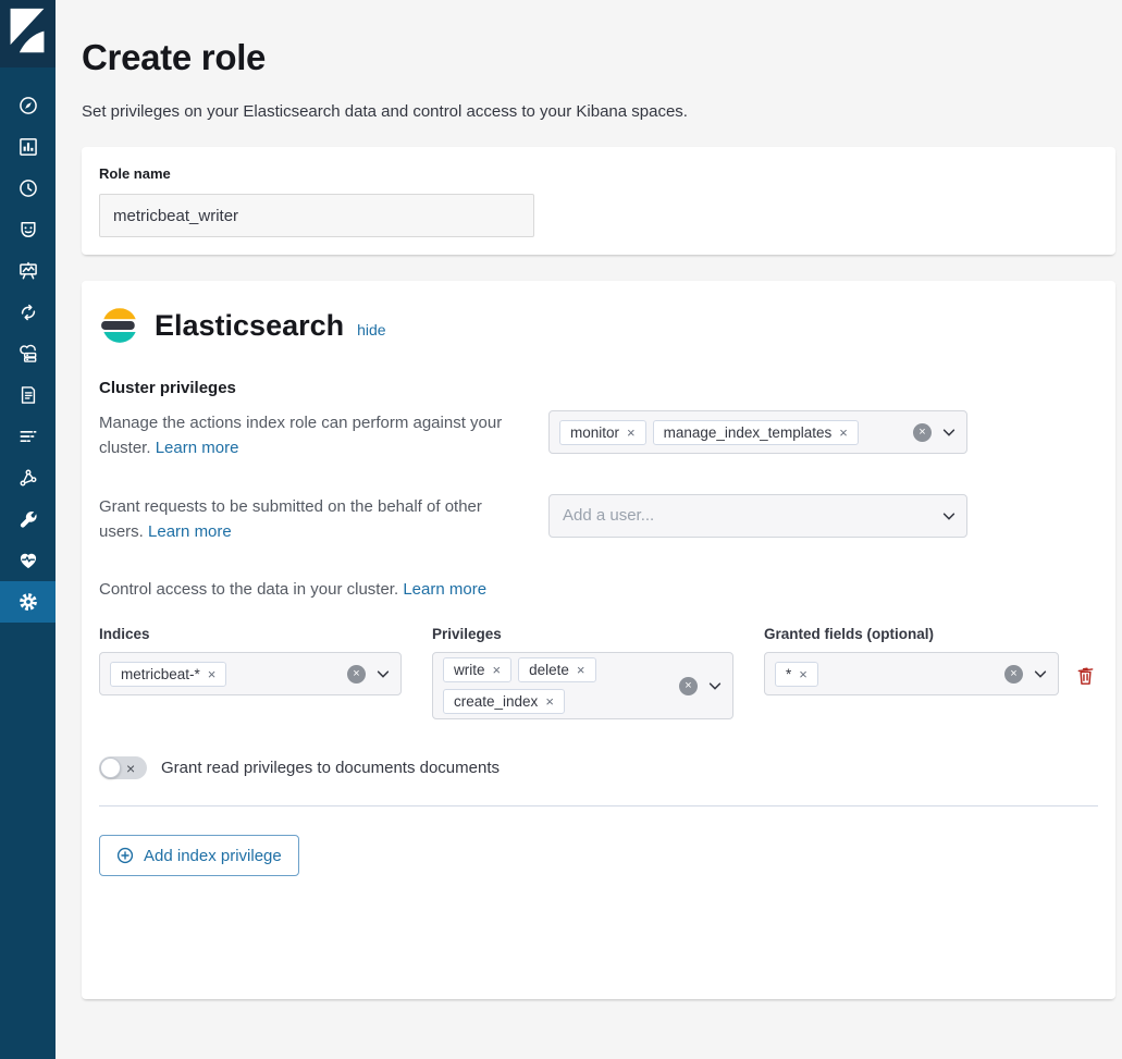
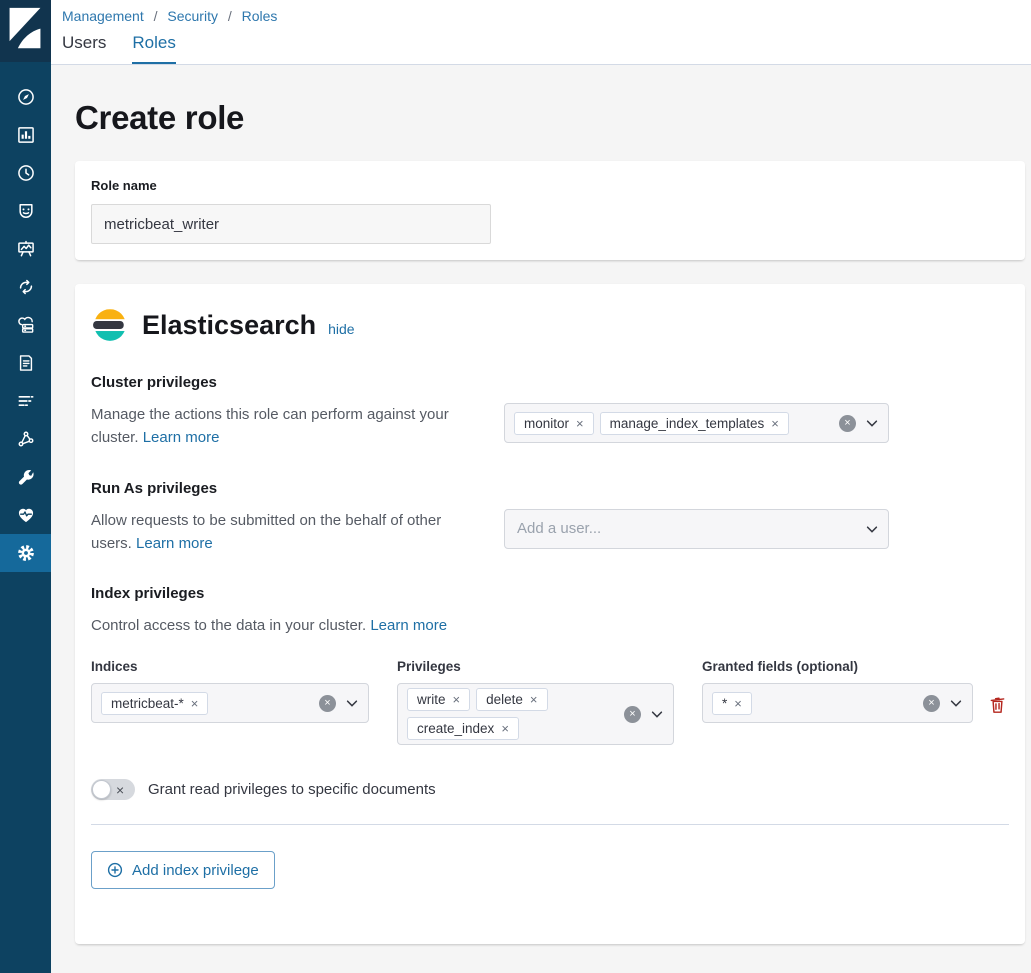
+ Management / Security / Roles
+ Users
+ Roles
  Create role
- Set privileges on your Elasticsearch data and control access to your Kibana spaces.
  Role name
  metricbeat_writer
  Elasticsearch
  hide
  Cluster privileges
- Manage the actions index role can perform against your cluster. Learn more
+ Manage the actions this role can perform against your cluster. Learn more
  monitor
  ×
  manage_index_templates
  ×
  ×
+ Run As privileges
- Grant requests to be submitted on the behalf of other users. Learn more
+ Allow requests to be submitted on the behalf of other users. Learn more
  Add a user...
+ Index privileges
  Control access to the data in your cluster. Learn more
  Indices
  metricbeat-*
  ×
  ×
  Privileges
  write
  ×
  delete
  ×
  create_index
  ×
  ×
  Granted fields (optional)
  *
  ×
  ×
  ×
- Grant read privileges to documents documents
+ Grant read privileges to specific documents
  Add index privilege
